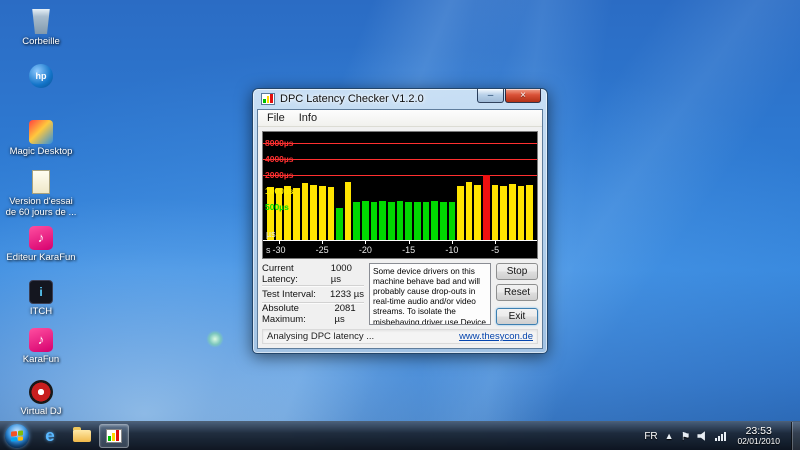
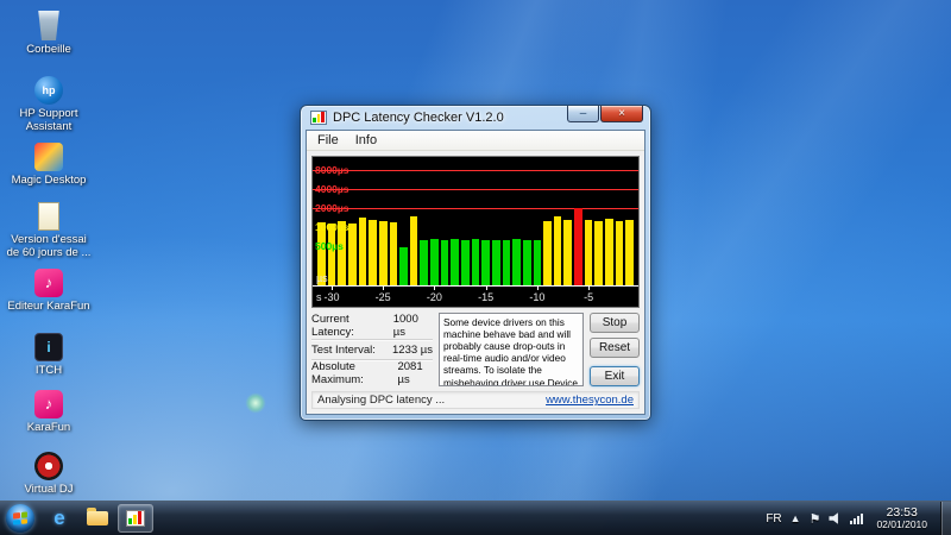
  Corbeille
  hp
+ HP Support Assistant
  Magic Desktop
  Version d'essai de 60 jours de ...
  ♪
  Editeur KaraFun
  i
  ITCH
  ♪
  KaraFun
  Virtual DJ
  DPC Latency Checker V1.2.0
  –
  ×
  File
  Info
  µs
  8000µs
  4000µs
  2000µs
  1000µs
  500µs
  s
  -30
  -25
  -20
  -15
  -10
  -5
  Current Latency:
  1000 µs
  Test Interval:
  1233 µs
  Absolute Maximum:
  2081 µs
  Stop
  Reset
  Exit
  Analysing DPC latency ...
  www.thesycon.de
  e
  FR
  ▲
  ⚑
  23:53
  02/01/2010
